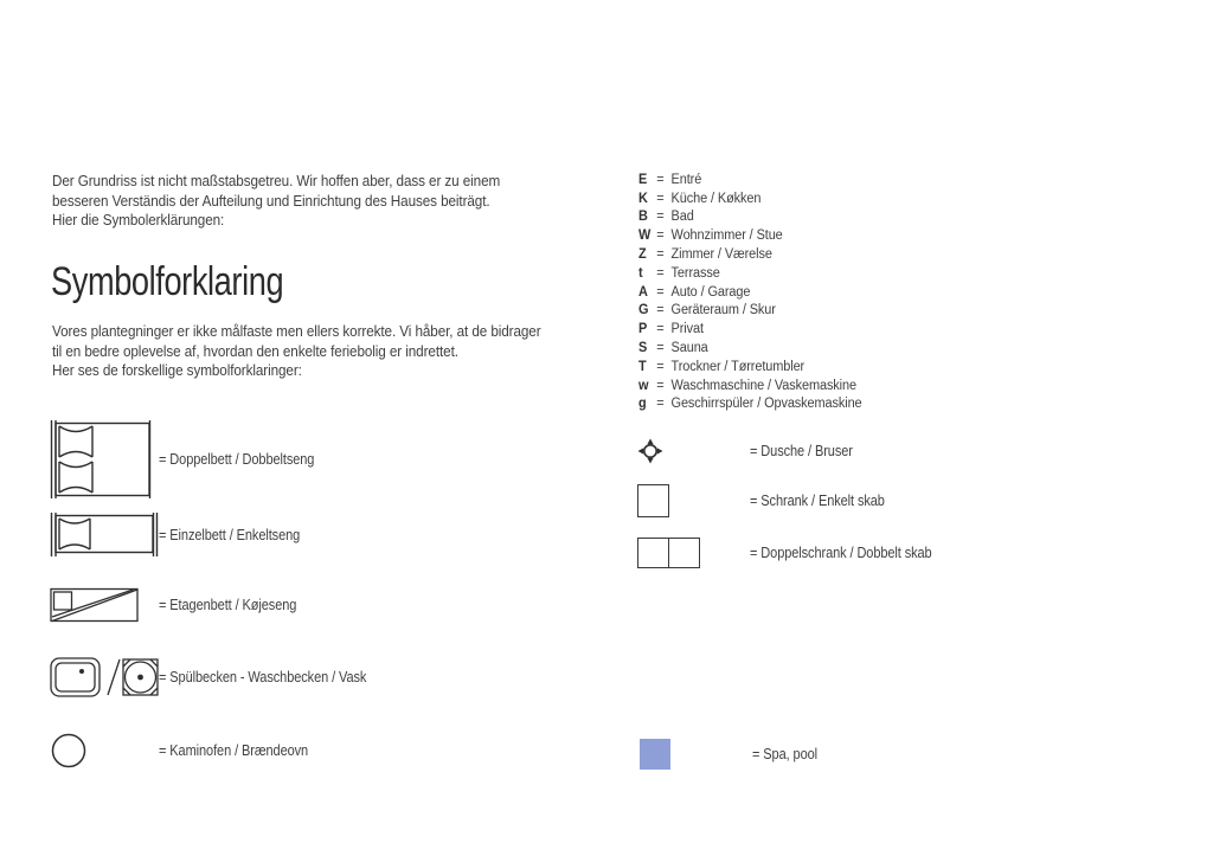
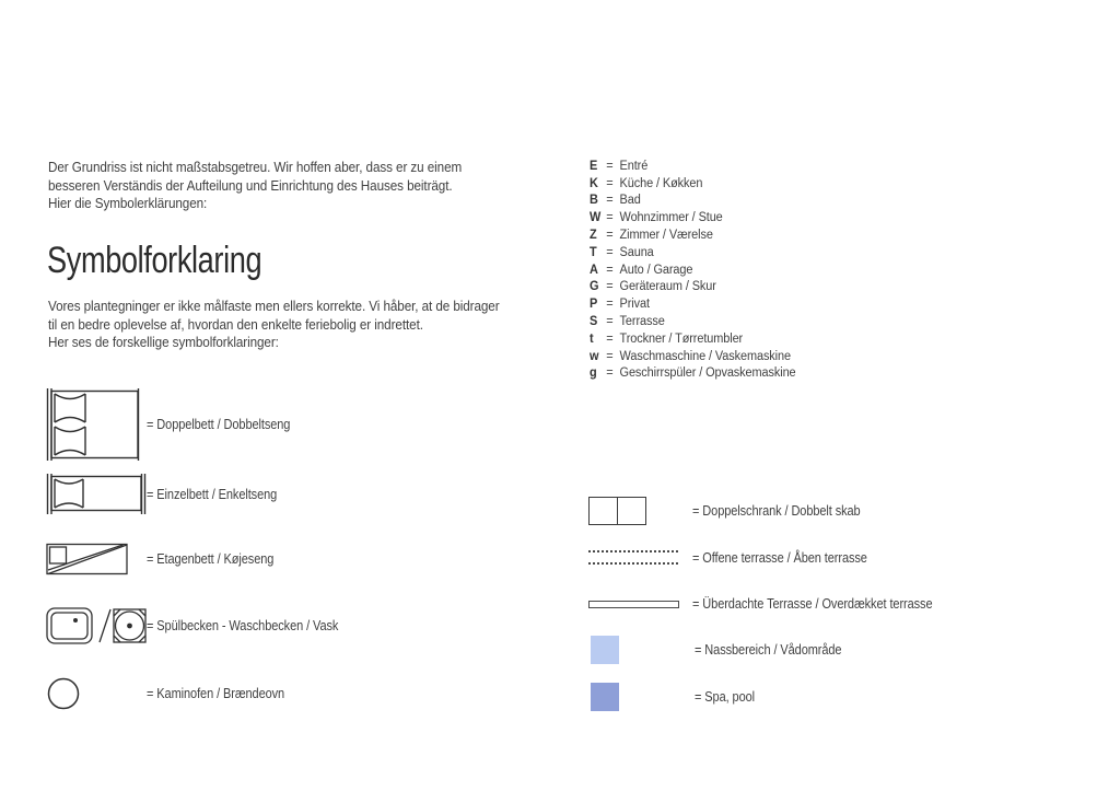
  Der Grundriss ist nicht maßstabsgetreu. Wir hoffen aber, dass er zu einem
  besseren Verständis der Aufteilung und Einrichtung des Hauses beiträgt.
  Hier die Symbolerklärungen:
  Symbolforklaring
  Vores plantegninger er ikke målfaste men ellers korrekte. Vi håber, at de bidrager
  til en bedre oplevelse af, hvordan den enkelte feriebolig er indrettet.
  Her ses de forskellige symbolforklaringer:
  E
  =
  Entré
  K
  =
  Küche / Køkken
  B
  =
  Bad
  W
  =
  Wohnzimmer / Stue
  Z
  =
  Zimmer / Værelse
- t
+ T
  =
- Terrasse
+ Sauna
  A
  =
  Auto / Garage
  G
  =
  Geräteraum / Skur
  P
  =
  Privat
  S
  =
- Sauna
+ Terrasse
- T
+ t
  =
  Trockner / Tørretumbler
  w
  =
  Waschmaschine / Vaskemaskine
  g
  =
  Geschirrspüler / Opvaskemaskine
  = Doppelbett / Dobbeltseng
  = Einzelbett / Enkeltseng
  = Etagenbett / Køjeseng
  = Spülbecken - Waschbecken / Vask
  = Kaminofen / Brændeovn
- = Dusche / Bruser
- = Schrank / Enkelt skab
  = Doppelschrank / Dobbelt skab
+ = Offene terrasse / Åben terrasse
+ = Überdachte Terrasse / Overdækket terrasse
+ = Nassbereich / Vådområde
  = Spa, pool
